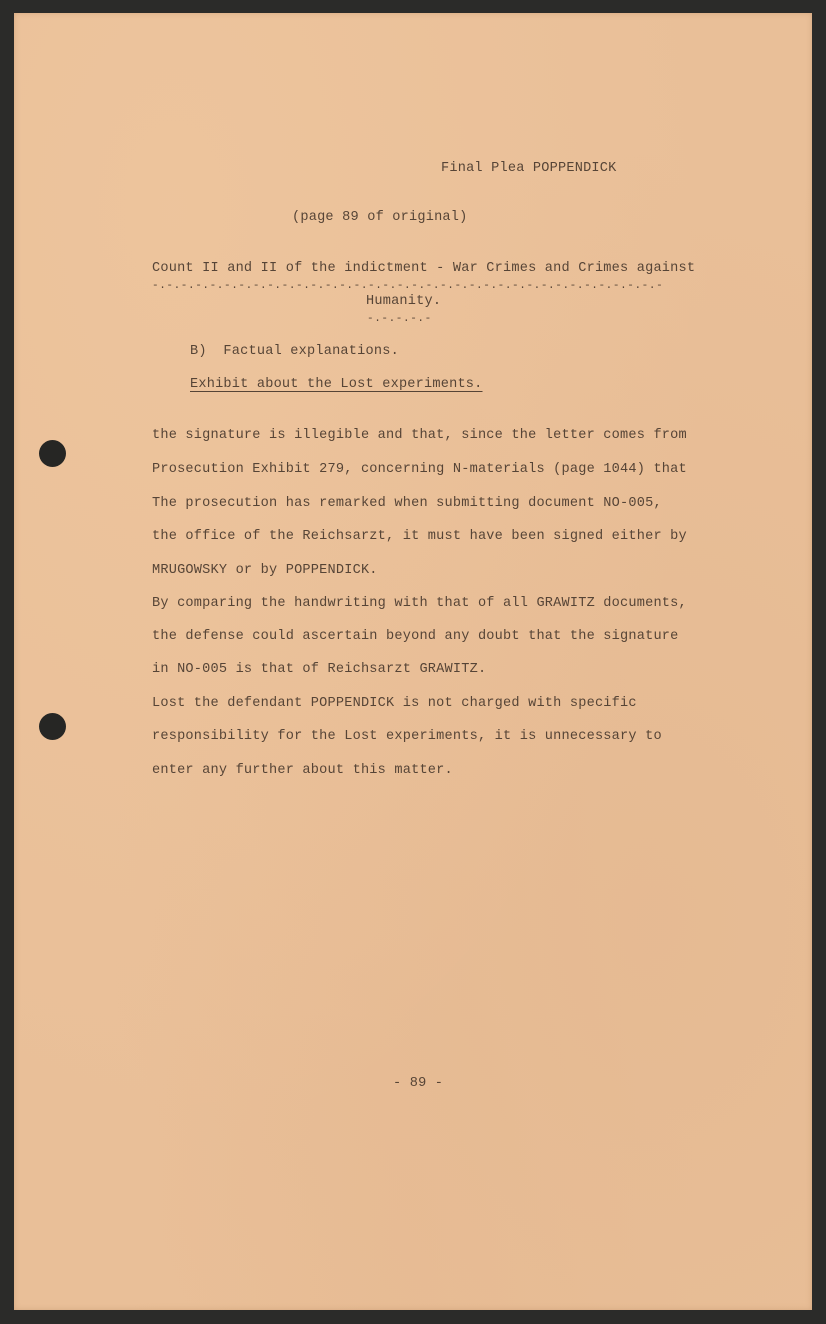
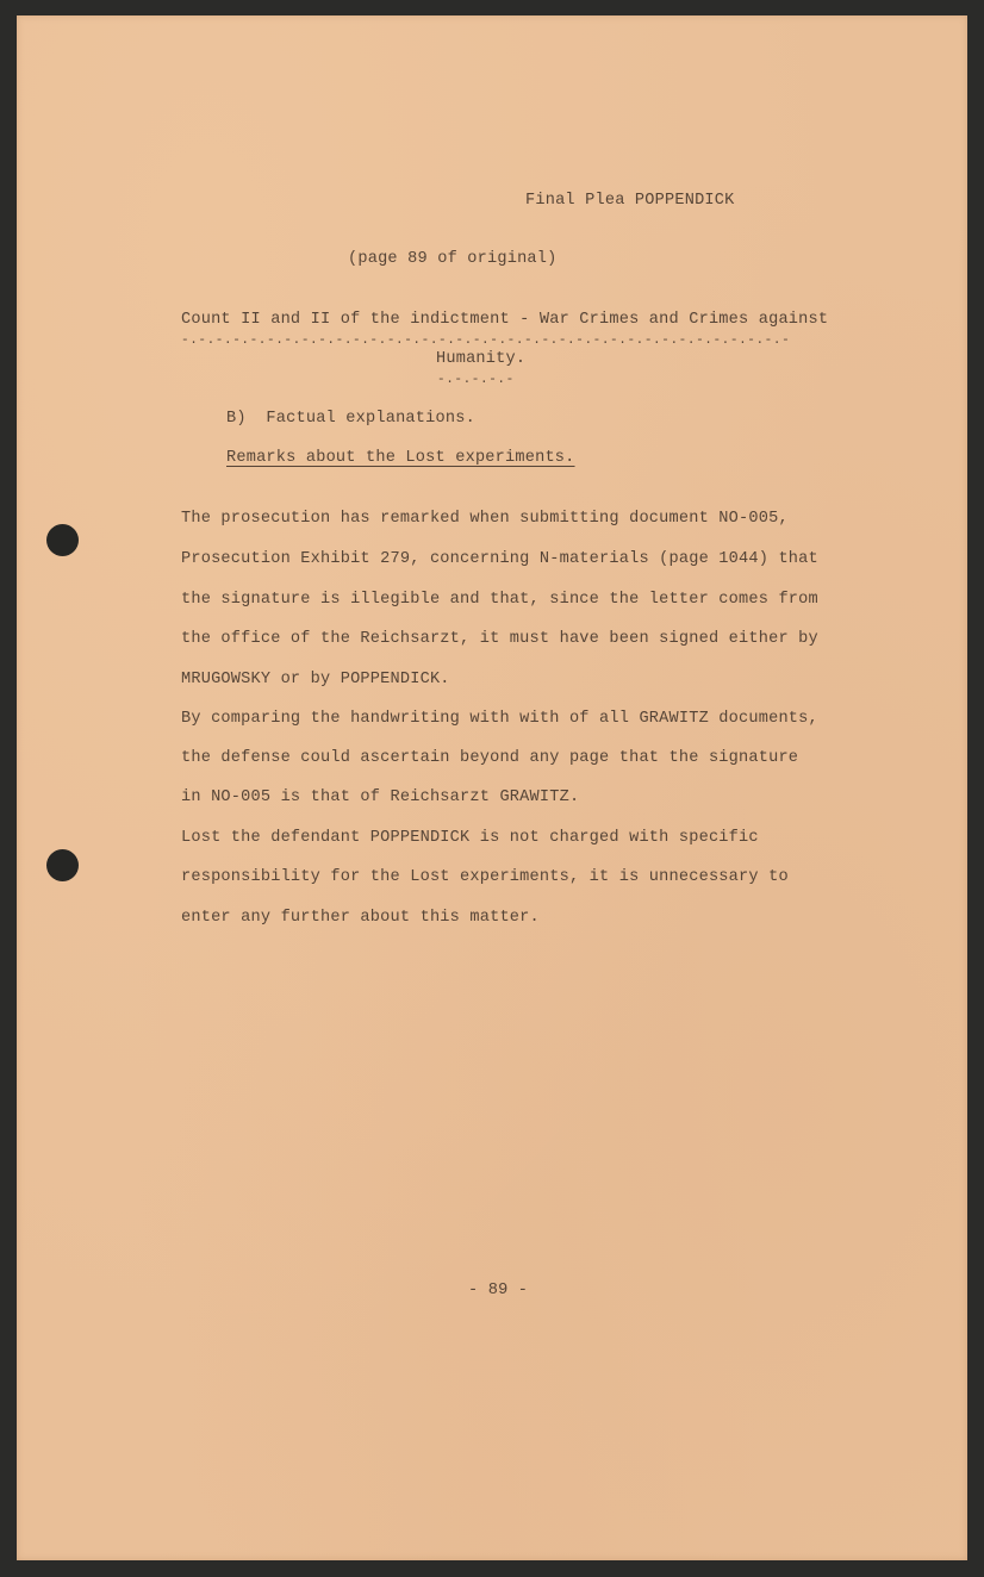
  Final Plea POPPENDICK
  (page 89 of original)
  Count II and II of the indictment - War Crimes and Crimes against
  -.-.-.-.-.-.-.-.-.-.-.-.-.-.-.-.-.-.-.-.-.-.-.-.-.-.-.-.-.-.-.-.-.-.-.-
  Humanity.
  -.-.-.-.-
  B) Factual explanations.
- Exhibit about the Lost experiments.
+ Remarks about the Lost experiments.
- the signature is illegible and that, since the letter comes from
+ The prosecution has remarked when submitting document NO-005,
  Prosecution Exhibit 279, concerning N-materials (page 1044) that
- The prosecution has remarked when submitting document NO-005,
+ the signature is illegible and that, since the letter comes from
  the office of the Reichsarzt, it must have been signed either by
  MRUGOWSKY or by POPPENDICK.
- By comparing the handwriting with that of all GRAWITZ documents,
+ By comparing the handwriting with with of all GRAWITZ documents,
- the defense could ascertain beyond any doubt that the signature
+ the defense could ascertain beyond any page that the signature
  in NO-005 is that of Reichsarzt GRAWITZ.
  Lost the defendant POPPENDICK is not charged with specific
  responsibility for the Lost experiments, it is unnecessary to
  enter any further about this matter.
  - 89 -
